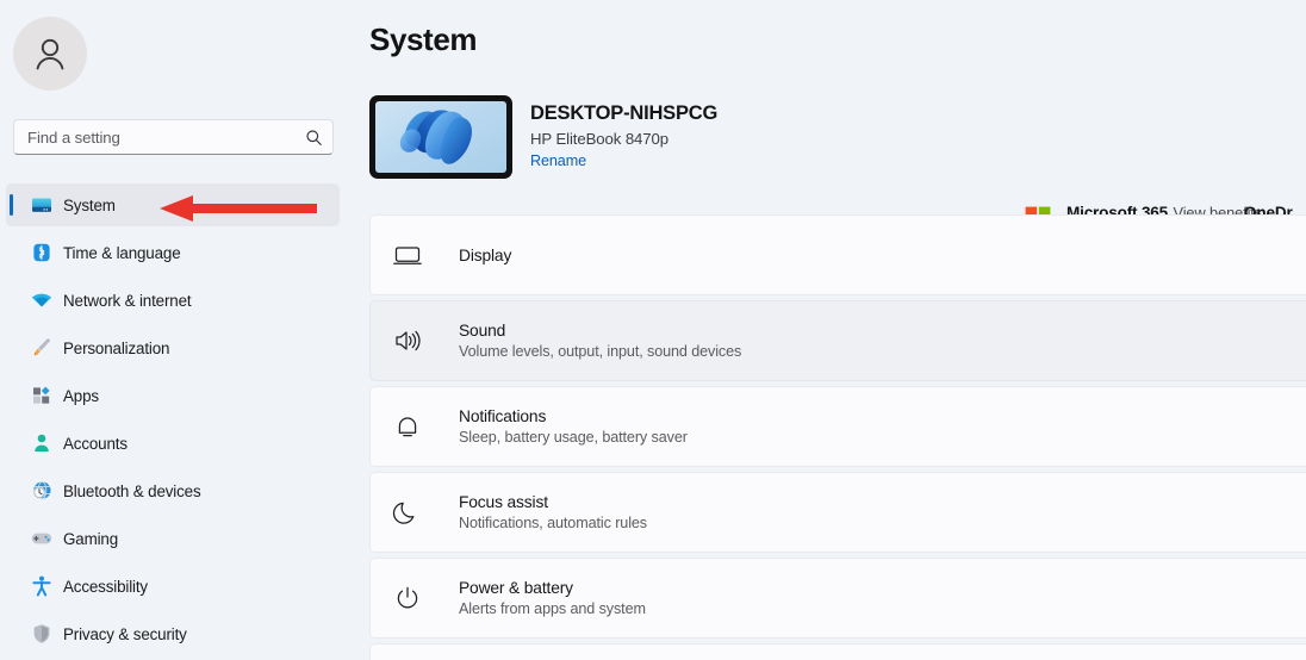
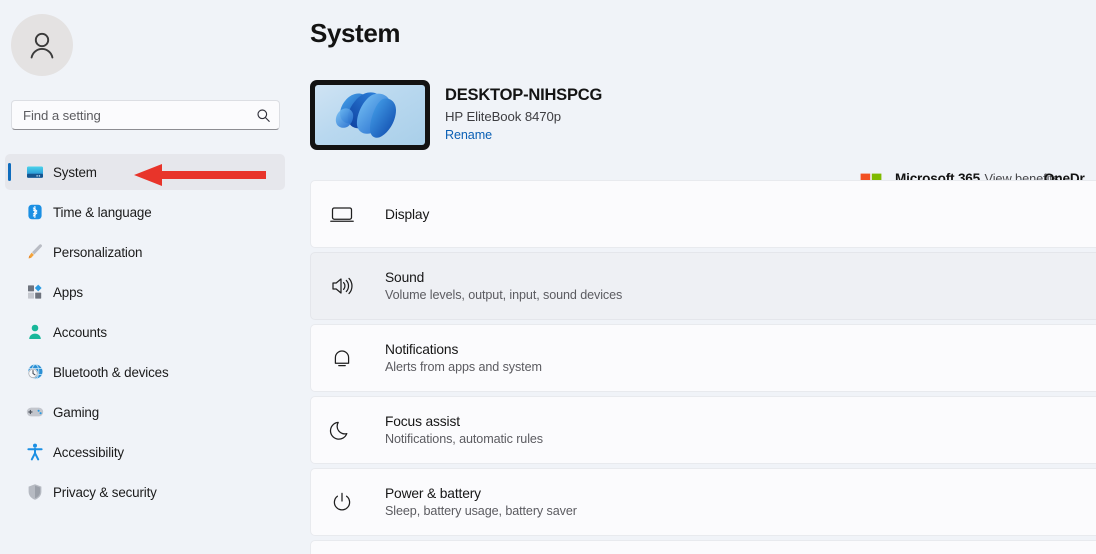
  Find a setting
  System
  Time & language
- Network & internet
  Personalization
  Apps
  Accounts
  Bluetooth & devices
  Gaming
  Accessibility
  Privacy & security
  System
  DESKTOP-NIHSPCG
  HP EliteBook 8470p
  Rename
  Microsoft 365 View benefits
  OneDr
  Display
  Sound
  Volume levels, output, input, sound devices
  Notifications
- Sleep, battery usage, battery saver
+ Alerts from apps and system
  Focus assist
  Notifications, automatic rules
  Power & battery
- Alerts from apps and system
+ Sleep, battery usage, battery saver
